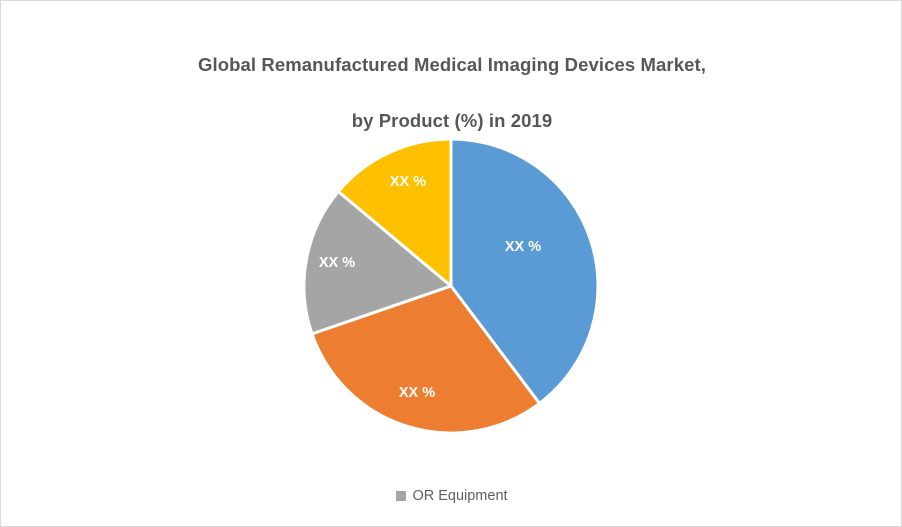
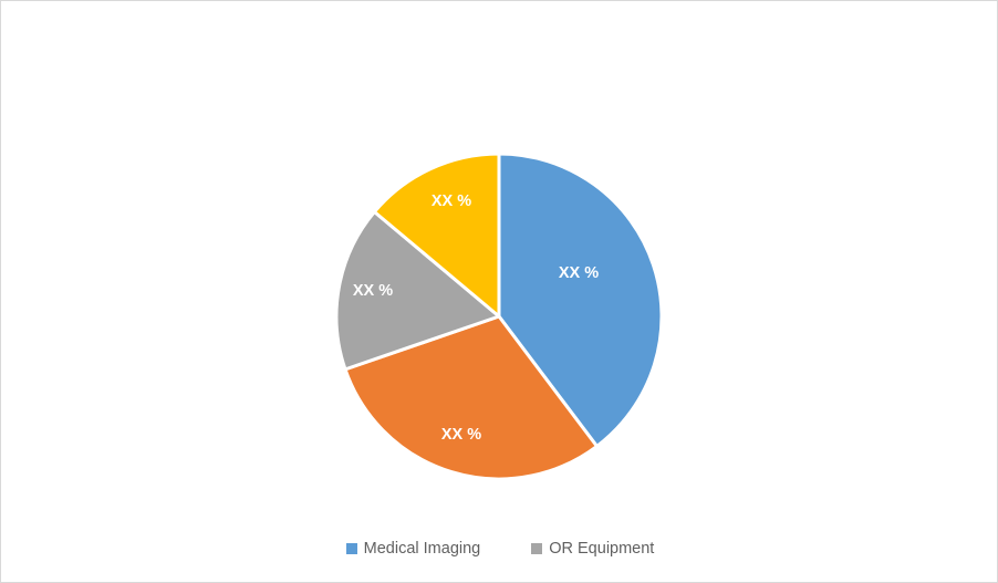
- Global Remanufactured Medical Imaging Devices Market,
- by Product (%) in 2019
  XX %
  XX %
  XX %
  XX %
+ Medical Imaging
  OR Equipment
